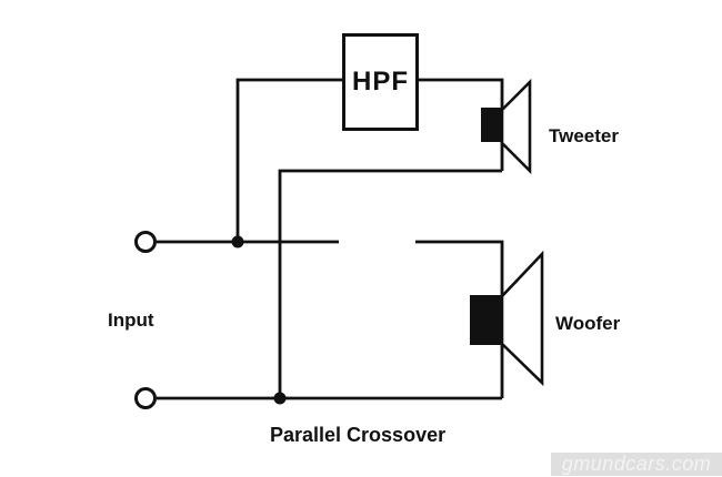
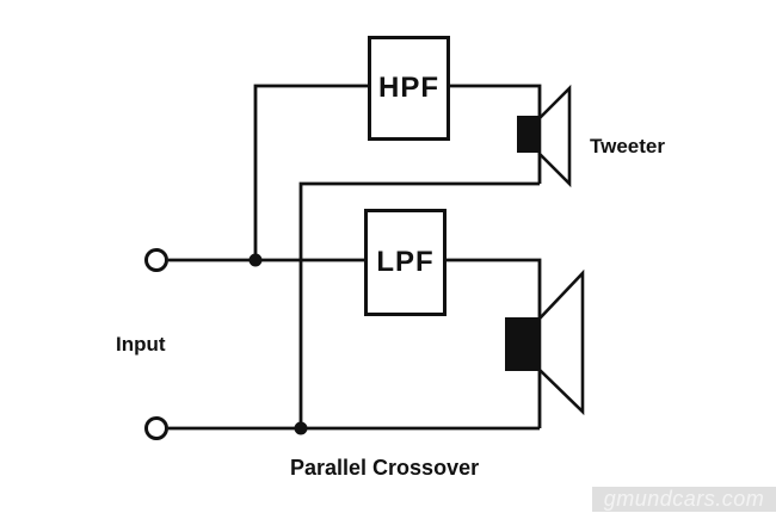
  HPF
+ LPF
  Input
  Tweeter
- Woofer
  Parallel Crossover
